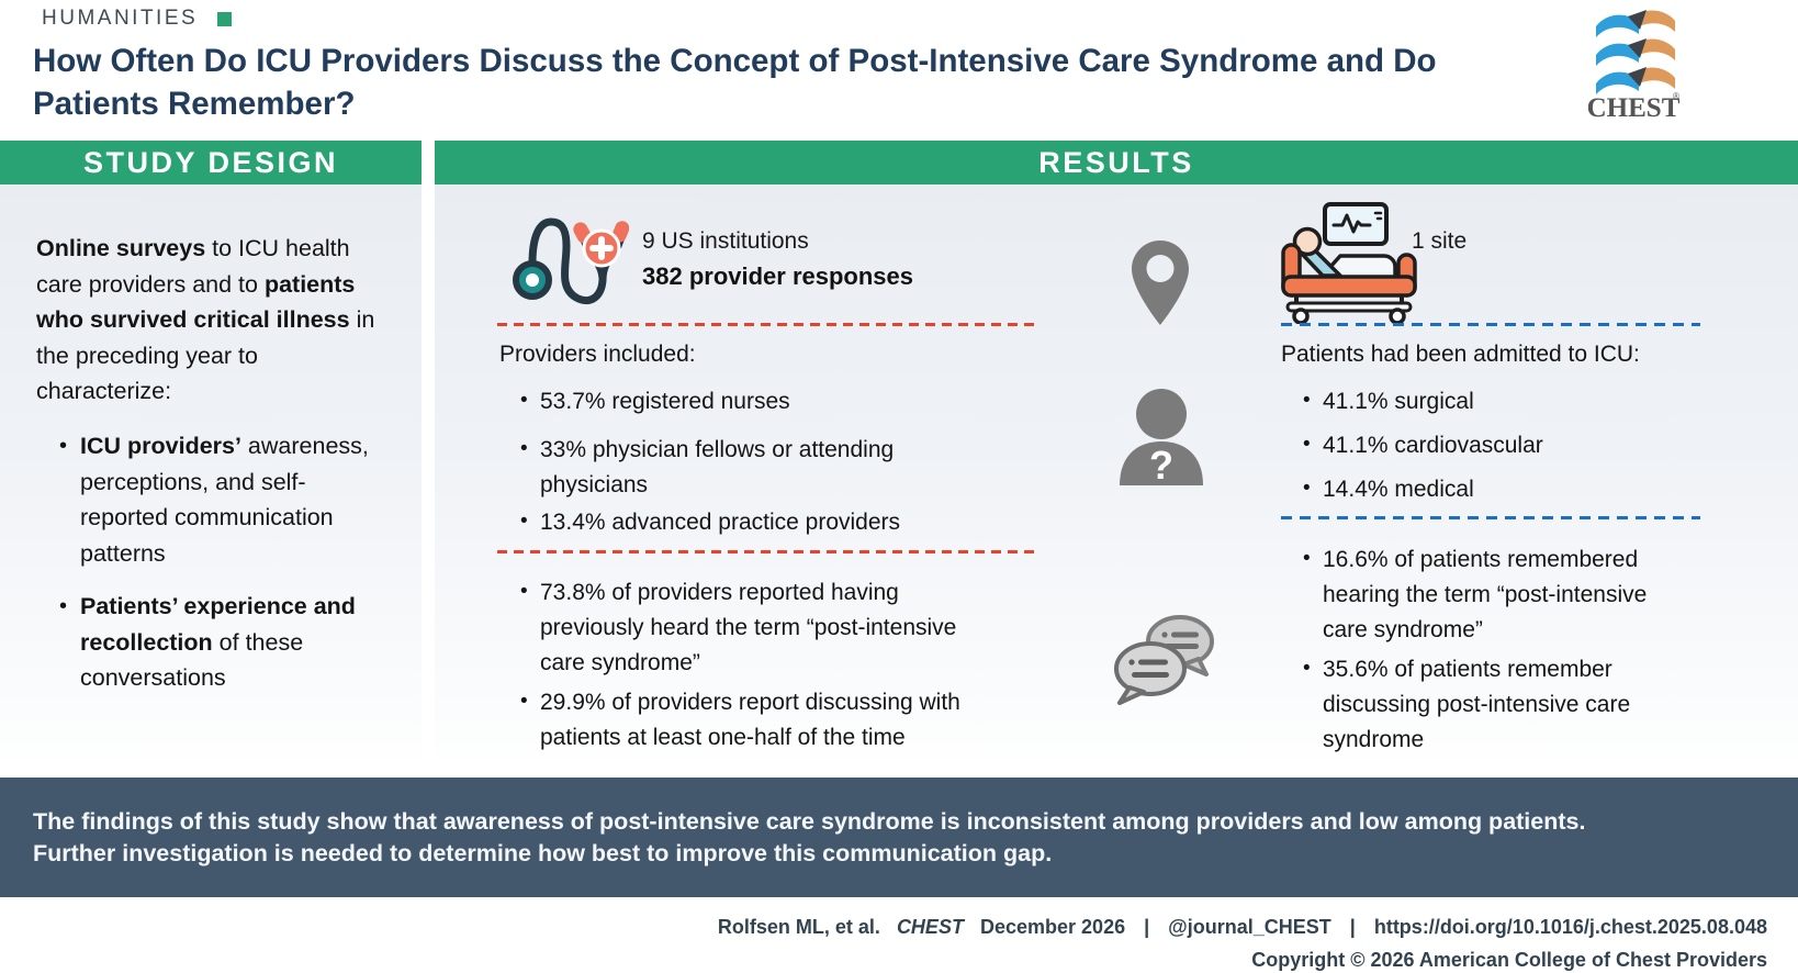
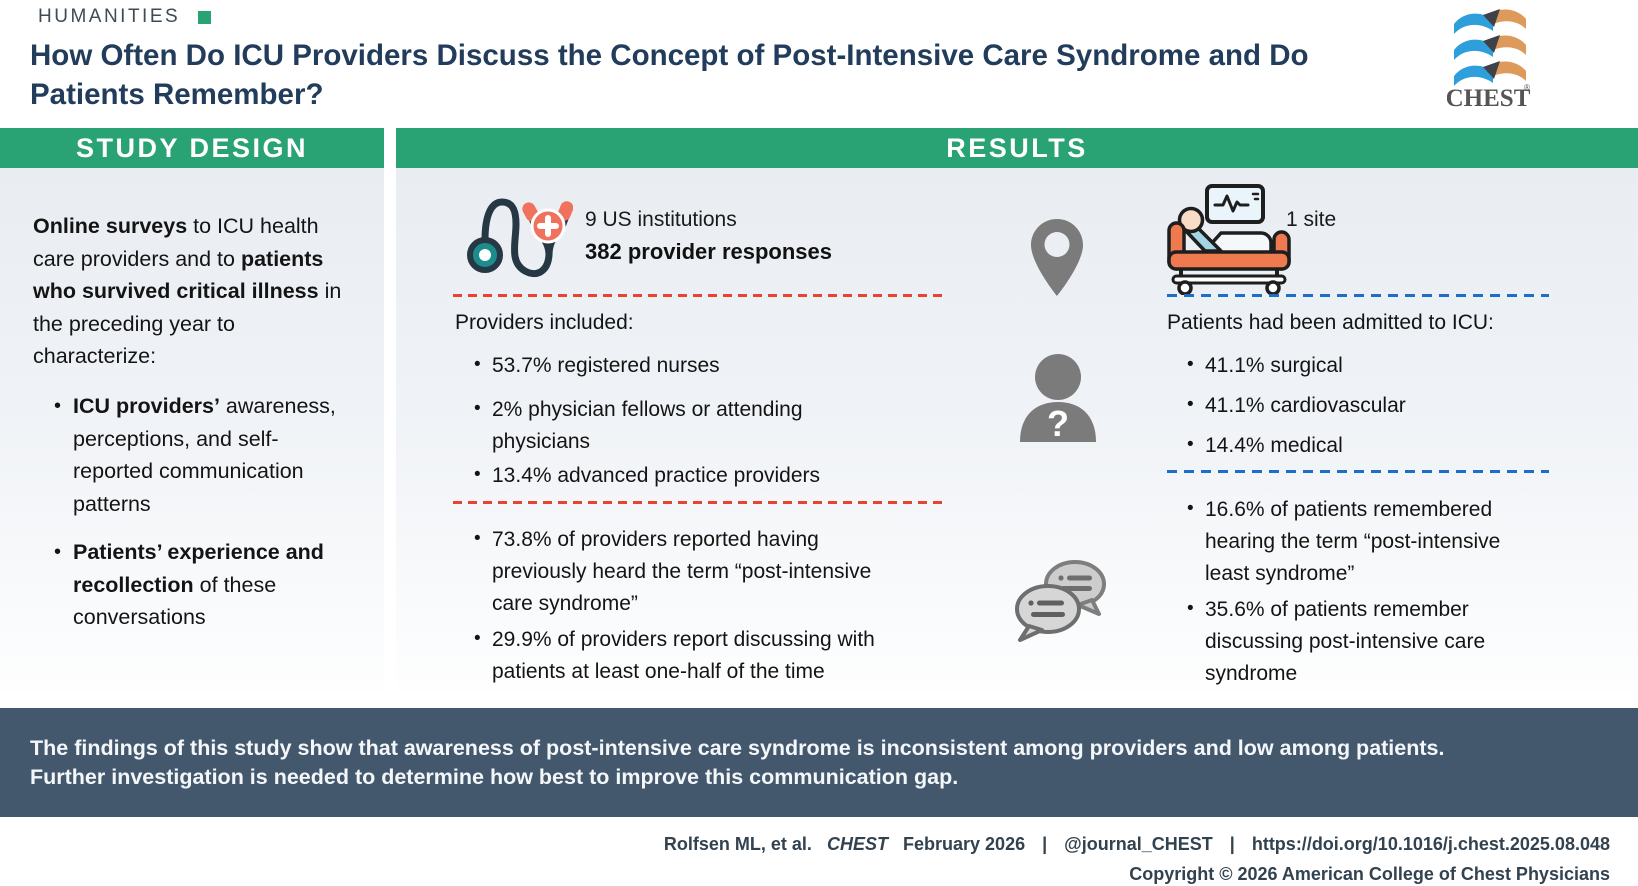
  HUMANITIES
  How Often Do ICU Providers Discuss the Concept of Post-Intensive Care Syndrome and Do Patients Remember?
  CHEST
  ®
  STUDY DESIGN
  RESULTS
  Online surveys to ICU health care providers and to patients who survived critical illness in the preceding year to characterize:
  ICU providers’ awareness, perceptions, and self-reported communication patterns
  Patients’ experience and recollection of these conversations
  9 US institutions
  382 provider responses
  Providers included:
  53.7% registered nurses
- 33% physician fellows or attending physicians
+ 2% physician fellows or attending physicians
  13.4% advanced practice providers
  73.8% of providers reported having previously heard the term “post-intensive care syndrome”
  29.9% of providers report discussing with patients at least one-half of the time
  ?
  1 site
  Patients had been admitted to ICU:
  41.1% surgical
  41.1% cardiovascular
  14.4% medical
- 16.6% of patients remembered hearing the term “post-intensive care syndrome”
+ 16.6% of patients remembered hearing the term “post-intensive least syndrome”
  35.6% of patients remember discussing post-intensive care syndrome
  The findings of this study show that awareness of post-intensive care syndrome is inconsistent among providers and low among patients. Further investigation is needed to determine how best to improve this communication gap.
- Rolfsen ML, et al. CHEST December 2026 | @journal_CHEST | https://doi.org/10.1016/j.chest.2025.08.048
+ Rolfsen ML, et al. CHEST February 2026 | @journal_CHEST | https://doi.org/10.1016/j.chest.2025.08.048
- Copyright © 2026 American College of Chest Providers
+ Copyright © 2026 American College of Chest Physicians
